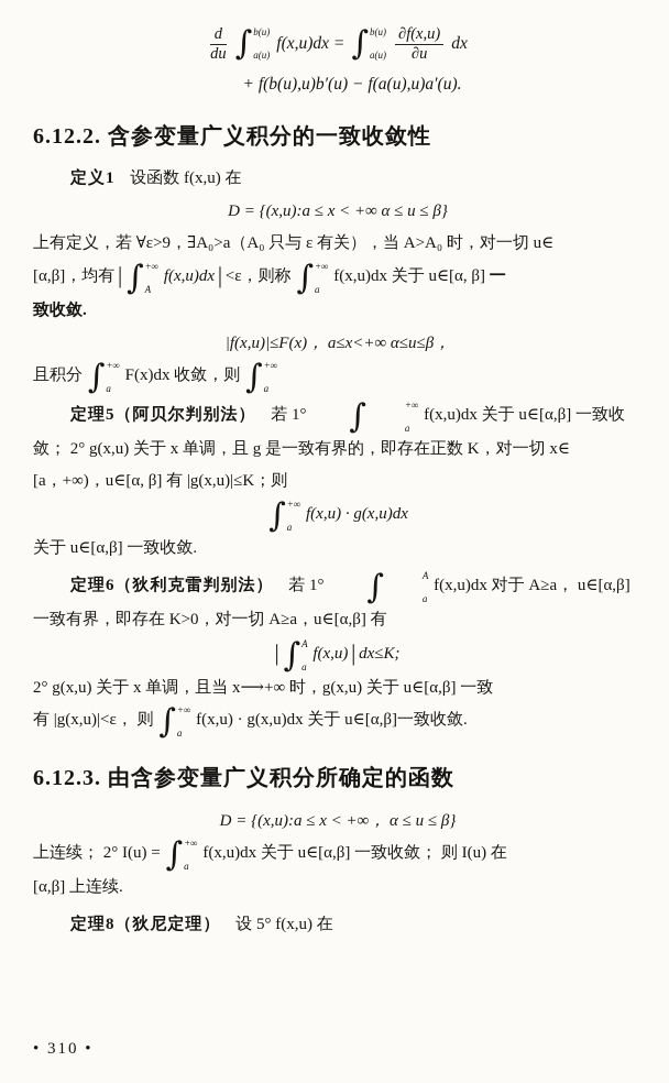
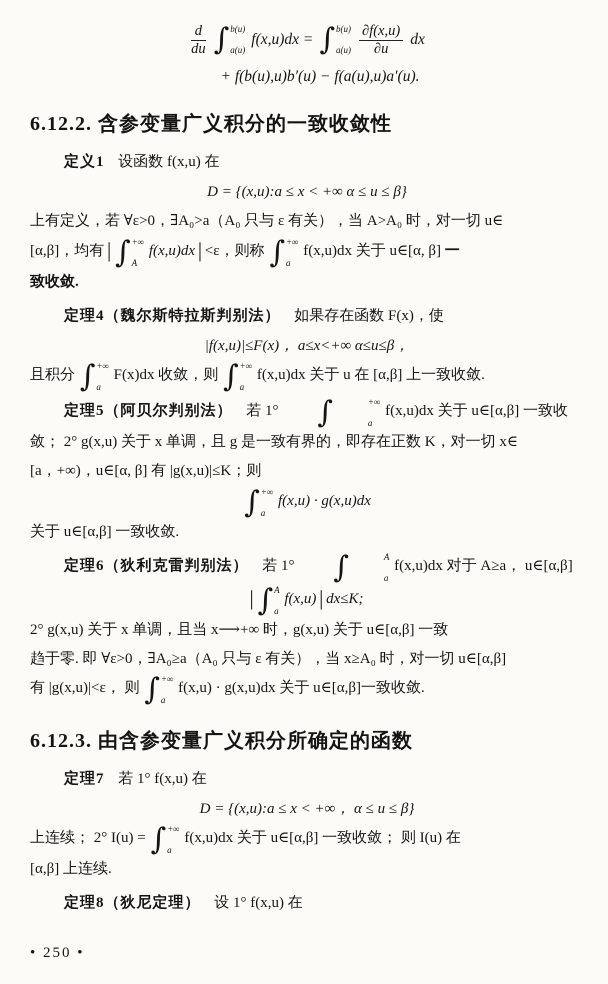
  d
  du
  ∫
  b(u)
  a(u)
  f(x,u)dx =
  ∫
  b(u)
  a(u)
  ∂f(x,u)
  ∂u
  dx
  + f(b(u),u)b′(u) − f(a(u),u)a′(u).
  6.12.2. 含参变量广义积分的一致收敛性
  定义1 设函数 f(x,u) 在
  D = {(x,u):a ≤ x < +∞ α ≤ u ≤ β}
- 上有定义，若 ∀ε>9，∃A₀>a（A₀ 只与 ε 有关），当 A>A₀ 时，对一切 u∈
+ 上有定义，若 ∀ε>0，∃A₀>a（A₀ 只与 ε 有关），当 A>A₀ 时，对一切 u∈
  [α,β]，均有 |
  ∫
  +∞
  A
  f(x,u)dx | <ε，则称
  ∫
  +∞
  a
  f(x,u)dx 关于 u∈[α, β] 一
  致收敛.
+ 定理4（魏尔斯特拉斯判别法） 如果存在函数 F(x)，使
  |f(x,u)|≤F(x)， a≤x<+∞ α≤u≤β，
  且积分
  ∫
  +∞
  a
  F(x)dx 收敛，则
  ∫
  +∞
  a
+ f(x,u)dx 关于 u 在 [α,β] 上一致收敛.
  定理5（阿贝尔判别法） 若 1°
  ∫
  +∞
  a
  f(x,u)dx 关于 u∈[α,β] 一致收
  敛； 2° g(x,u) 关于 x 单调，且 g 是一致有界的，即存在正数 K，对一切 x∈
  [a，+∞)，u∈[α, β] 有 |g(x,u)|≤K；则
  ∫
  +∞
  a
  f(x,u) · g(x,u)dx
  关于 u∈[α,β] 一致收敛.
  定理6（狄利克雷判别法） 若 1°
  ∫
  A
  a
  f(x,u)dx 对于 A≥a， u∈[α,β]
- 一致有界，即存在 K>0，对一切 A≥a，u∈[α,β] 有
  |
  ∫
  A
  a
  f(x,u) | dx≤K;
  2° g(x,u) 关于 x 单调，且当 x⟶+∞ 时，g(x,u) 关于 u∈[α,β] 一致
+ 趋于零. 即 ∀ε>0，∃A₀≥a（A₀ 只与 ε 有关），当 x≥A₀ 时，对一切 u∈[α,β]
  有 |g(x,u)|<ε， 则
  ∫
  +∞
  a
  f(x,u) · g(x,u)dx 关于 u∈[α,β]一致收敛.
  6.12.3. 由含参变量广义积分所确定的函数
+ 定理7 若 1° f(x,u) 在
  D = {(x,u):a ≤ x < +∞， α ≤ u ≤ β}
  上连续； 2° I(u) =
  ∫
  +∞
  a
  f(x,u)dx 关于 u∈[α,β] 一致收敛； 则 I(u) 在
  [α,β] 上连续.
- 定理8（狄尼定理） 设 5° f(x,u) 在
+ 定理8（狄尼定理） 设 1° f(x,u) 在
- • 310 •
+ • 250 •
